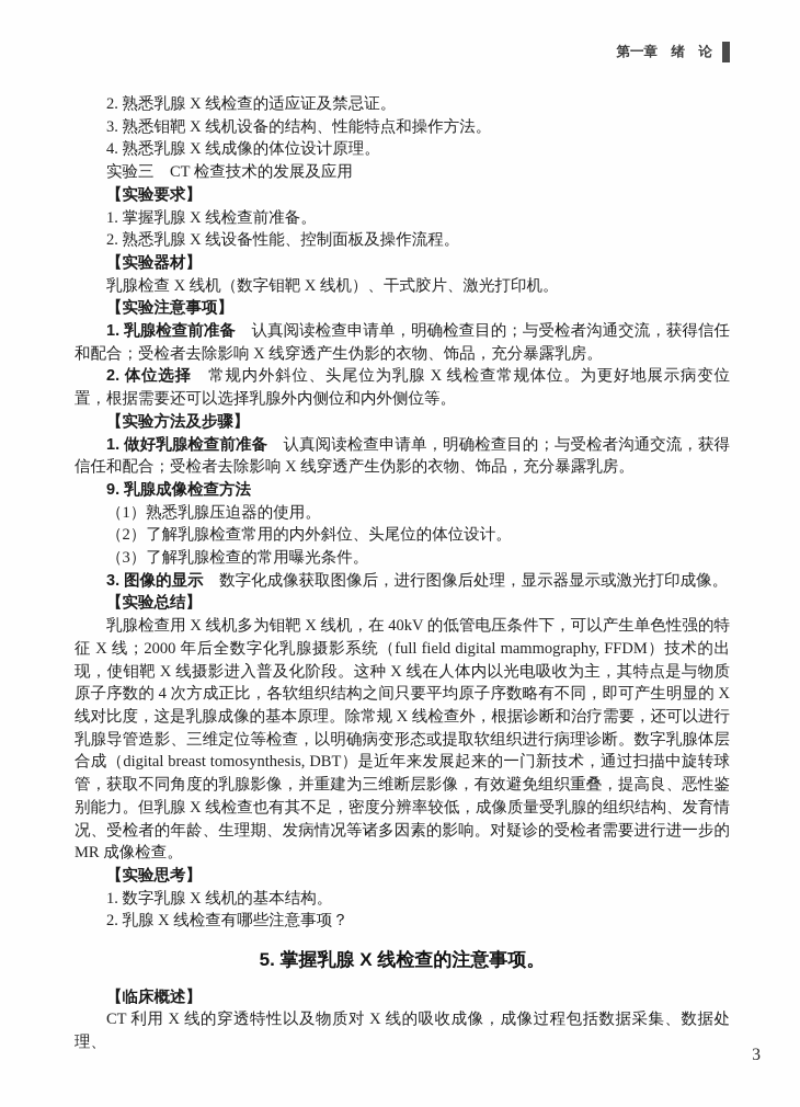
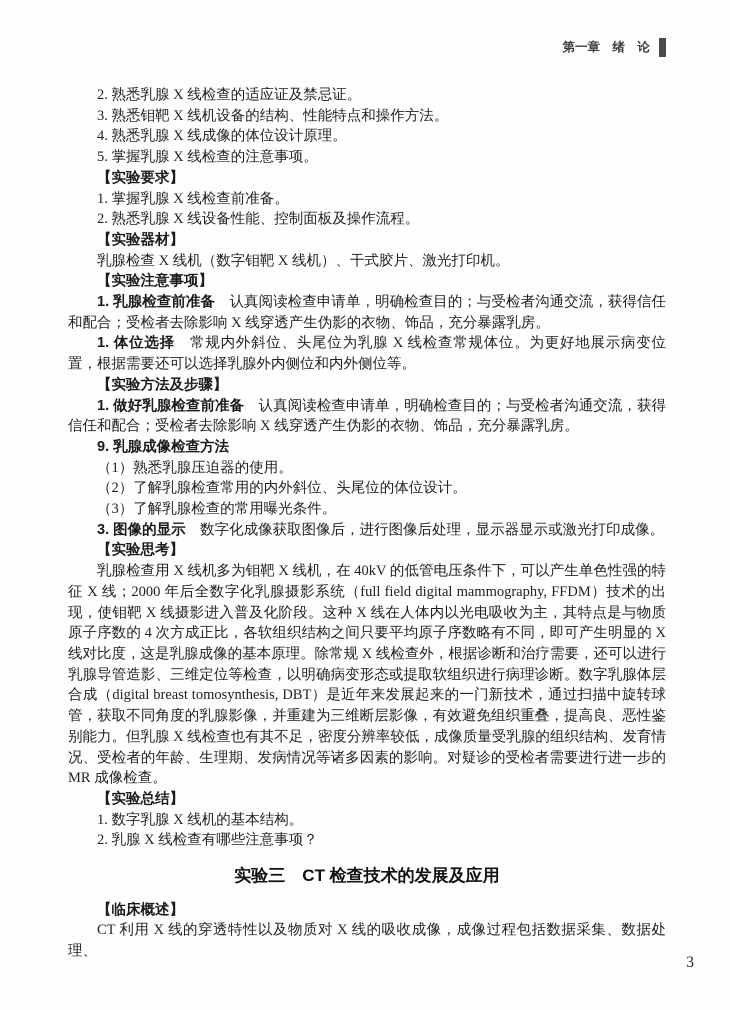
  第一章 绪 论
  2. 熟悉乳腺 X 线检查的适应证及禁忌证。
  3. 熟悉钼靶 X 线机设备的结构、性能特点和操作方法。
  4. 熟悉乳腺 X 线成像的体位设计原理。
- 实验三 CT 检查技术的发展及应用
+ 5. 掌握乳腺 X 线检查的注意事项。
  【实验要求】
  1. 掌握乳腺 X 线检查前准备。
  2. 熟悉乳腺 X 线设备性能、控制面板及操作流程。
  【实验器材】
  乳腺检查 X 线机（数字钼靶 X 线机）、干式胶片、激光打印机。
  【实验注意事项】
  1. 乳腺检查前准备 认真阅读检查申请单，明确检查目的；与受检者沟通交流，获得信任和配合；受检者去除影响 X 线穿透产生伪影的衣物、饰品，充分暴露乳房。
- 2. 体位选择 常规内外斜位、头尾位为乳腺 X 线检查常规体位。为更好地展示病变位置，根据需要还可以选择乳腺外内侧位和内外侧位等。
+ 1. 体位选择 常规内外斜位、头尾位为乳腺 X 线检查常规体位。为更好地展示病变位置，根据需要还可以选择乳腺外内侧位和内外侧位等。
  【实验方法及步骤】
  1. 做好乳腺检查前准备 认真阅读检查申请单，明确检查目的；与受检者沟通交流，获得信任和配合；受检者去除影响 X 线穿透产生伪影的衣物、饰品，充分暴露乳房。
  9. 乳腺成像检查方法
  （1）熟悉乳腺压迫器的使用。
  （2）了解乳腺检查常用的内外斜位、头尾位的体位设计。
  （3）了解乳腺检查的常用曝光条件。
  3. 图像的显示 数字化成像获取图像后，进行图像后处理，显示器显示或激光打印成像。
- 【实验总结】
+ 【实验思考】
  乳腺检查用 X 线机多为钼靶 X 线机，在 40kV 的低管电压条件下，可以产生单色性强的特征 X 线；2000 年后全数字化乳腺摄影系统（full field digital mammography, FFDM）技术的出现，使钼靶 X 线摄影进入普及化阶段。这种 X 线在人体内以光电吸收为主，其特点是与物质原子序数的 4 次方成正比，各软组织结构之间只要平均原子序数略有不同，即可产生明显的 X 线对比度，这是乳腺成像的基本原理。除常规 X 线检查外，根据诊断和治疗需要，还可以进行乳腺导管造影、三维定位等检查，以明确病变形态或提取软组织进行病理诊断。数字乳腺体层合成（digital breast tomosynthesis, DBT）是近年来发展起来的一门新技术，通过扫描中旋转球管，获取不同角度的乳腺影像，并重建为三维断层影像，有效避免组织重叠，提高良、恶性鉴别能力。但乳腺 X 线检查也有其不足，密度分辨率较低，成像质量受乳腺的组织结构、发育情况、受检者的年龄、生理期、发病情况等诸多因素的影响。对疑诊的受检者需要进行进一步的 MR 成像检查。
- 【实验思考】
+ 【实验总结】
  1. 数字乳腺 X 线机的基本结构。
  2. 乳腺 X 线检查有哪些注意事项？
- 5. 掌握乳腺 X 线检查的注意事项。
+ 实验三 CT 检查技术的发展及应用
  【临床概述】
  CT 利用 X 线的穿透特性以及物质对 X 线的吸收成像，成像过程包括数据采集、数据处理、
  3
